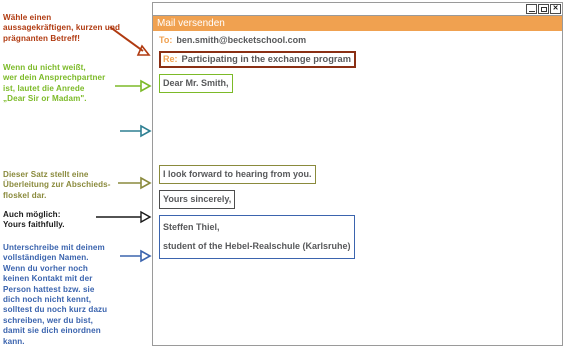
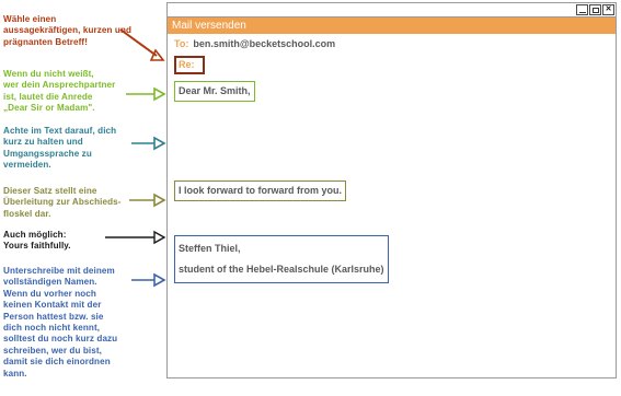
  Wähle einen aussagekräftigen, kurzen ud prägnanten Betreff!
  Wenn du nicht weißt,
  wer dein Ansprechpartner
  ist, lautet die Anrede
  „Dear Sir or Madam".
+ Achte im Text darauf, dich
+ kurz zu halten und
+ Umgangssprache zu vermeiden.
  Dieser Satz stellt eine
  Überleitung zur Abschieds-
  floskel dar.
  Auch möglich:
  Yours faithfully.
  Unterschreibe mit deinem
  vollständigen Namen.
  Wenn du vorher noch
  keinen Kontakt mit der
  Person hattest bzw. sie
  dich noch nicht kennt,
  solltest du noch kurz dazu
  schreiben, wer du bist,
  damit sie dich einordnen
  kann.
  Mail versenden
  To:
  ben.smith@becketschool.com
  Re:
- Participating in the exchange program
  Dear Mr. Smith,
- I look forward to hearing from you.
+ I look forward to forward from you.
- Yours sincerely,
  Steffen Thiel,
  student of the Hebel-Realschule (Karlsruhe)
